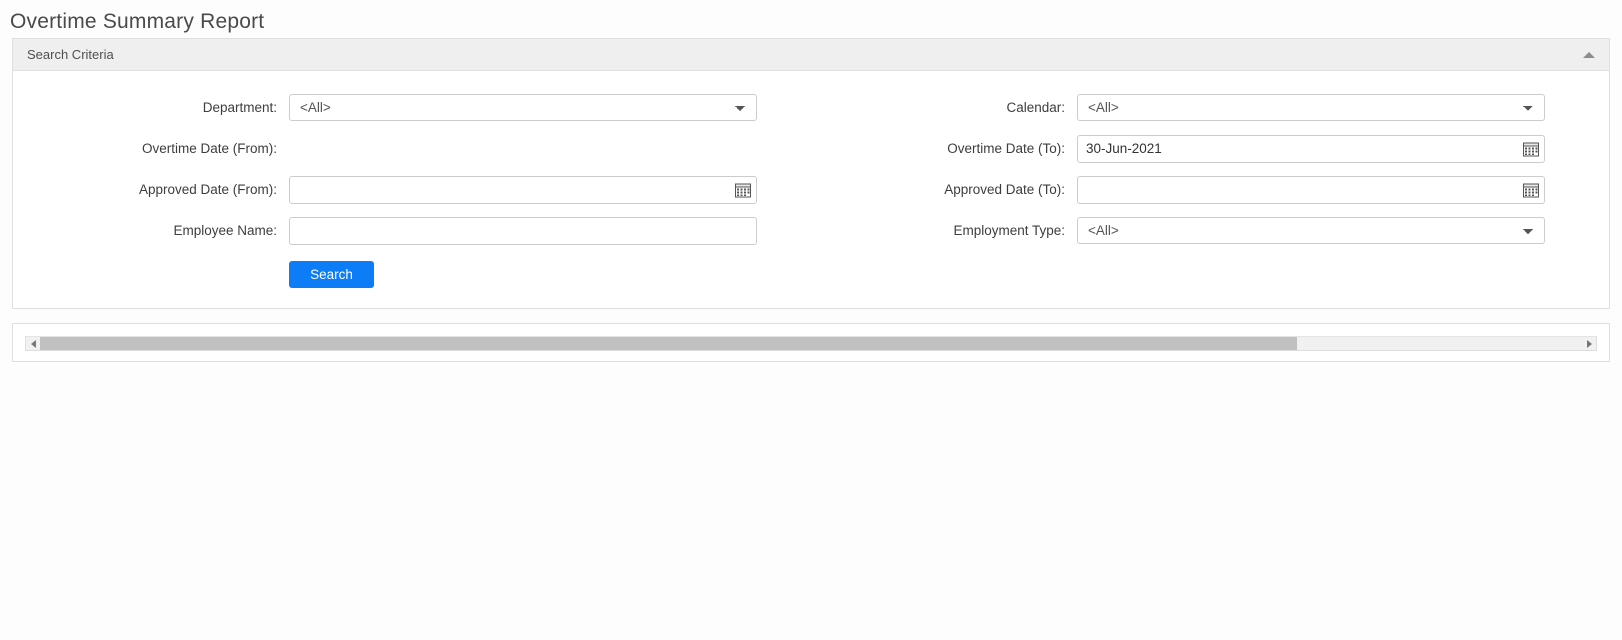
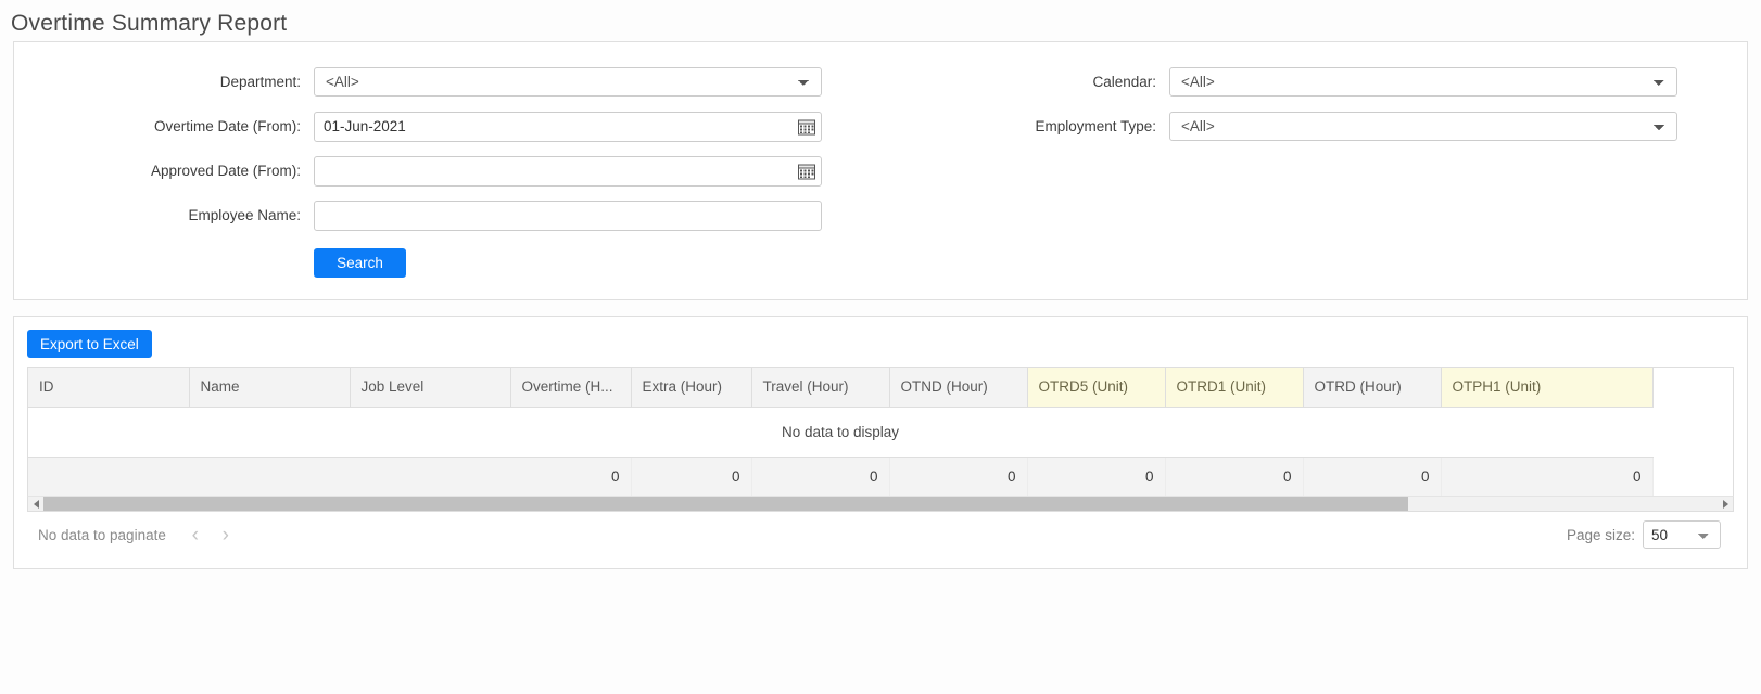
  Overtime Summary Report
- Search Criteria
  Department:
  <All>
  Overtime Date (From):
+ 01-Jun-2021
  Approved Date (From):
  Employee Name:
  Search
  Calendar:
  <All>
- Overtime Date (To):
- 30-Jun-2021
- Approved Date (To):
  Employment Type:
  <All>
+ Export to Excel
+ ID	Name	Job Level	Overtime (H...	Extra (Hour)	Travel (Hour)	OTND (Hour)	OTRD5 (Unit)	OTRD1 (Unit)	OTRD (Hour)	OTPH1 (Unit)
+ No data to display
+ 			0	0	0	0	0	0	0	0
+ No data to paginate
+ ‹
+ ›
+ Page size:
+ 50
